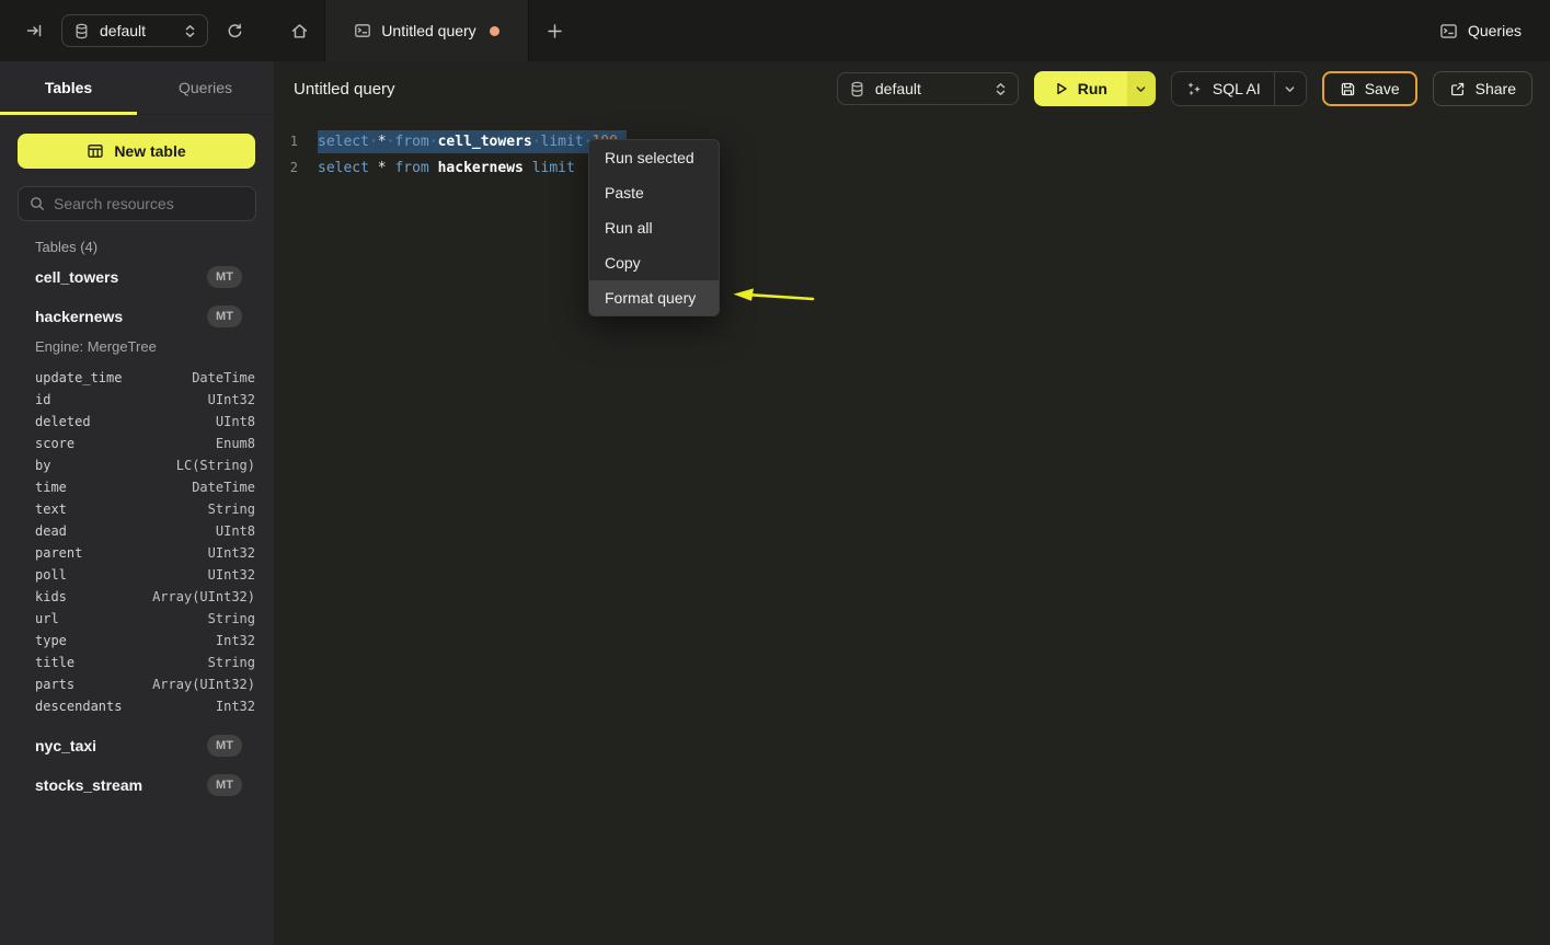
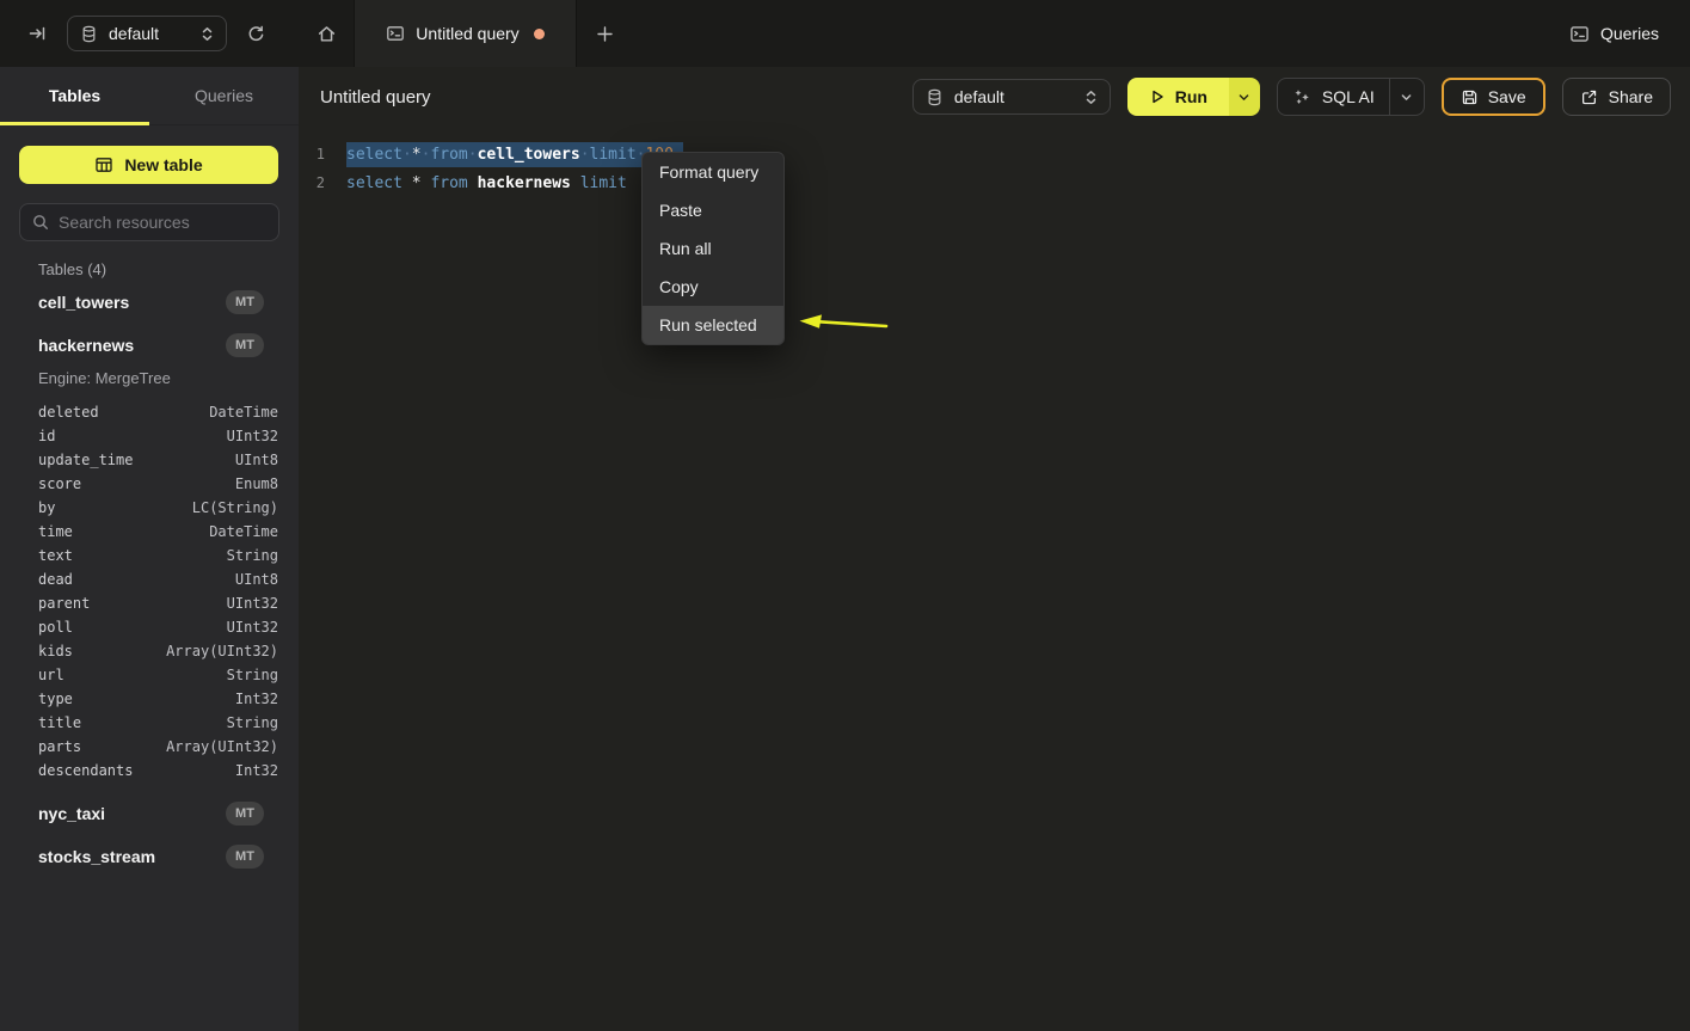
  default
  Untitled query
  Queries
  Tables
  Queries
  New table
  Search resources
  Tables (4)
  cell_towers
  MT
  hackernews
  MT
  Engine: MergeTree
- update_time
+ deleted
  DateTime
  id
  UInt32
- deleted
+ update_time
  UInt8
  score
  Enum8
  by
  LC(String)
  time
  DateTime
  text
  String
  dead
  UInt8
  parent
  UInt32
  poll
  UInt32
  kids
  Array(UInt32)
  url
  String
  type
  Int32
  title
  String
  parts
  Array(UInt32)
  descendants
  Int32
  nyc_taxi
  MT
  stocks_stream
  MT
  Untitled query
  default
  Run
  SQL AI
  Save
  Share
  1
  select·*·from·cell_towers·limit·
  2
  select * from hackernews limit
- Run selected
+ Format query
  Paste
  Run all
  Copy
- Format query
+ Run selected
